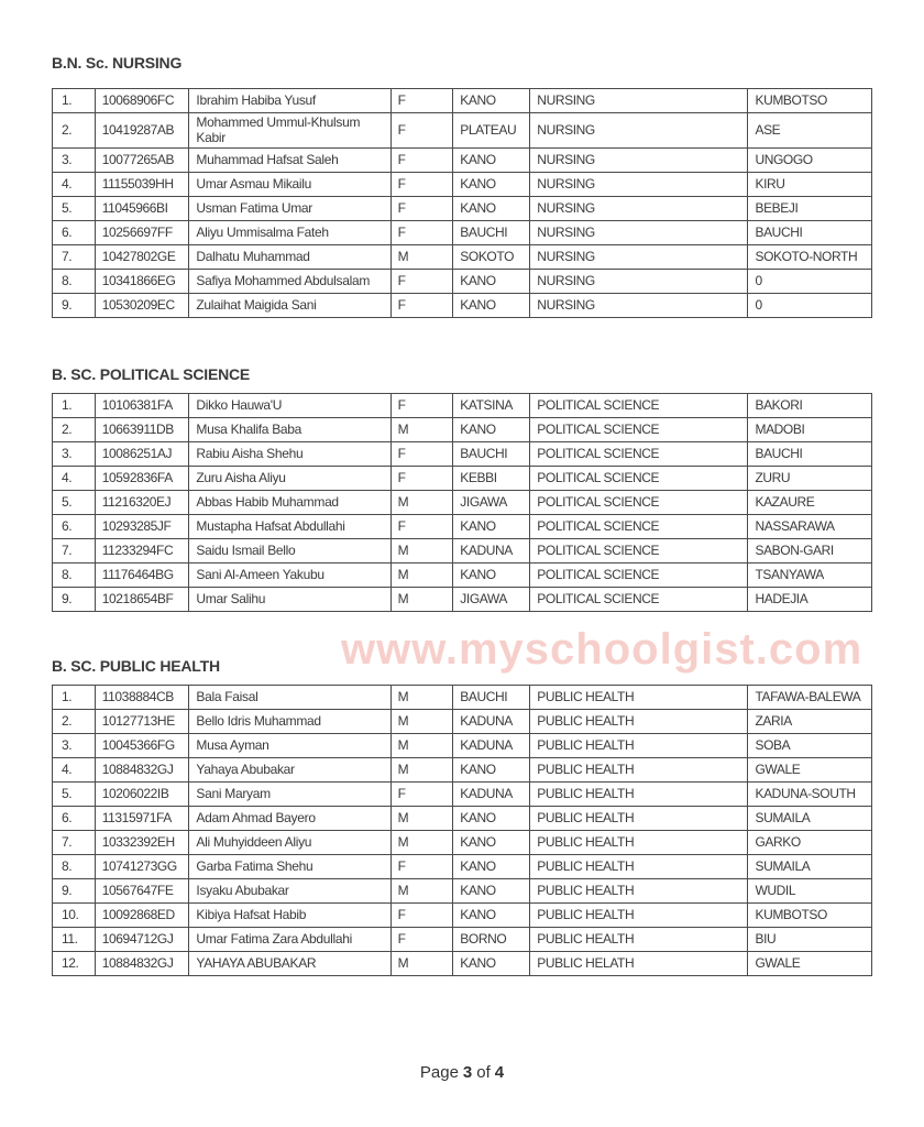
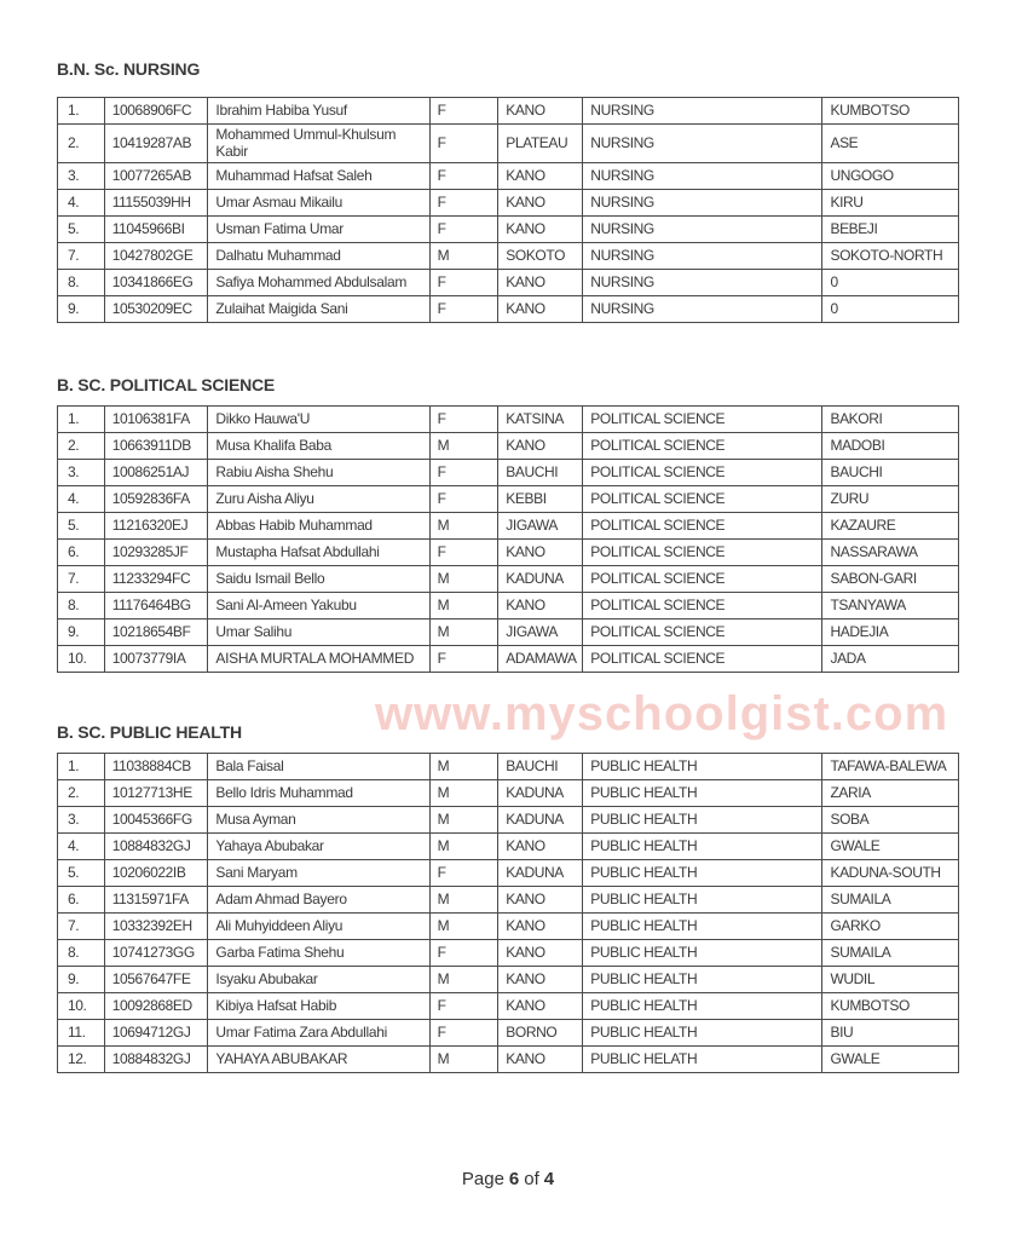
  B.N. Sc. NURSING
  1.	10068906FC	Ibrahim Habiba Yusuf	F	KANO	NURSING	KUMBOTSO
  2.	10419287AB	Mohammed Ummul-Khulsum Kabir	F	PLATEAU	NURSING	ASE
  3.	10077265AB	Muhammad Hafsat Saleh	F	KANO	NURSING	UNGOGO
  4.	11155039HH	Umar Asmau Mikailu	F	KANO	NURSING	KIRU
  5.	11045966BI	Usman Fatima Umar	F	KANO	NURSING	BEBEJI
- 6.	10256697FF	Aliyu Ummisalma Fateh	F	BAUCHI	NURSING	BAUCHI
  7.	10427802GE	Dalhatu Muhammad	M	SOKOTO	NURSING	SOKOTO-NORTH
  8.	10341866EG	Safiya Mohammed Abdulsalam	F	KANO	NURSING	0
  9.	10530209EC	Zulaihat Maigida Sani	F	KANO	NURSING	0
  B. SC. POLITICAL SCIENCE
  1.	10106381FA	Dikko Hauwa'U	F	KATSINA	POLITICAL SCIENCE	BAKORI
  2.	10663911DB	Musa Khalifa Baba	M	KANO	POLITICAL SCIENCE	MADOBI
  3.	10086251AJ	Rabiu Aisha Shehu	F	BAUCHI	POLITICAL SCIENCE	BAUCHI
  4.	10592836FA	Zuru Aisha Aliyu	F	KEBBI	POLITICAL SCIENCE	ZURU
  5.	11216320EJ	Abbas Habib Muhammad	M	JIGAWA	POLITICAL SCIENCE	KAZAURE
  6.	10293285JF	Mustapha Hafsat Abdullahi	F	KANO	POLITICAL SCIENCE	NASSARAWA
  7.	11233294FC	Saidu Ismail Bello	M	KADUNA	POLITICAL SCIENCE	SABON-GARI
  8.	11176464BG	Sani Al-Ameen Yakubu	M	KANO	POLITICAL SCIENCE	TSANYAWA
  9.	10218654BF	Umar Salihu	M	JIGAWA	POLITICAL SCIENCE	HADEJIA
+ 10.	10073779IA	AISHA MURTALA MOHAMMED	F	ADAMAWA	POLITICAL SCIENCE	JADA
  B. SC. PUBLIC HEALTH
  1.	11038884CB	Bala Faisal	M	BAUCHI	PUBLIC HEALTH	TAFAWA-BALEWA
  2.	10127713HE	Bello Idris Muhammad	M	KADUNA	PUBLIC HEALTH	ZARIA
  3.	10045366FG	Musa Ayman	M	KADUNA	PUBLIC HEALTH	SOBA
  4.	10884832GJ	Yahaya Abubakar	M	KANO	PUBLIC HEALTH	GWALE
  5.	10206022IB	Sani Maryam	F	KADUNA	PUBLIC HEALTH	KADUNA-SOUTH
  6.	11315971FA	Adam Ahmad Bayero	M	KANO	PUBLIC HEALTH	SUMAILA
  7.	10332392EH	Ali Muhyiddeen Aliyu	M	KANO	PUBLIC HEALTH	GARKO
  8.	10741273GG	Garba Fatima Shehu	F	KANO	PUBLIC HEALTH	SUMAILA
  9.	10567647FE	Isyaku Abubakar	M	KANO	PUBLIC HEALTH	WUDIL
  10.	10092868ED	Kibiya Hafsat Habib	F	KANO	PUBLIC HEALTH	KUMBOTSO
  11.	10694712GJ	Umar Fatima Zara Abdullahi	F	BORNO	PUBLIC HEALTH	BIU
  12.	10884832GJ	YAHAYA ABUBAKAR	M	KANO	PUBLIC HELATH	GWALE
  www.myschoolgist.com
- Page 3 of 4
+ Page 6 of 4
